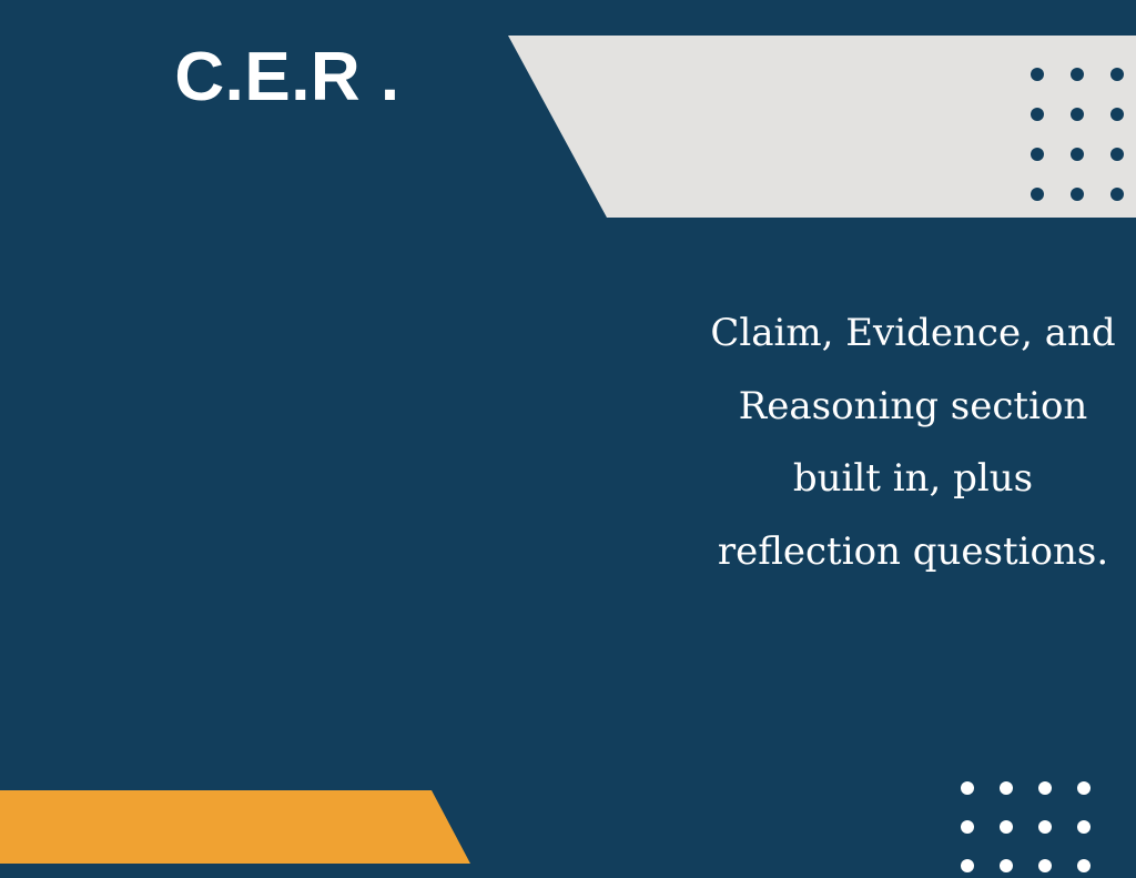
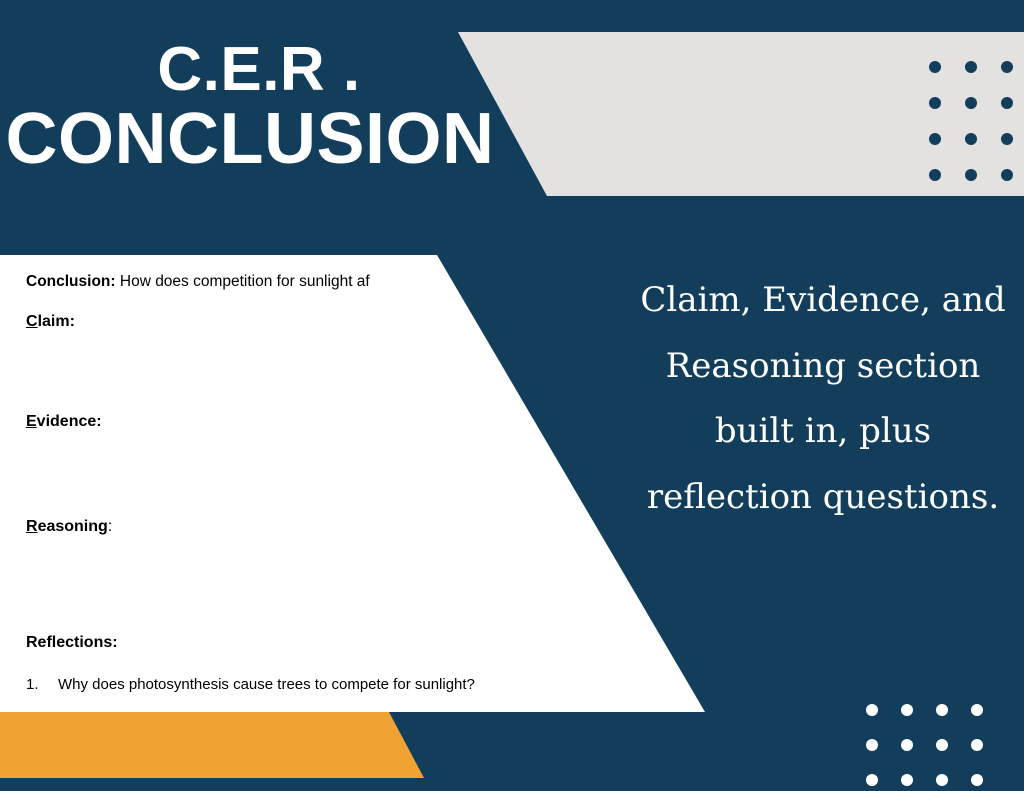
  C.E.R .
+ CONCLUSION
+ Conclusion: How does competition for sunlight af
+ Claim:
+ Evidence:
+ Reasoning:
+ Reflections:
+ 1. Why does photosynthesis cause trees to compete for sunlight?
  Claim, Evidence, and Reasoning section built in, plus reflection questions.
